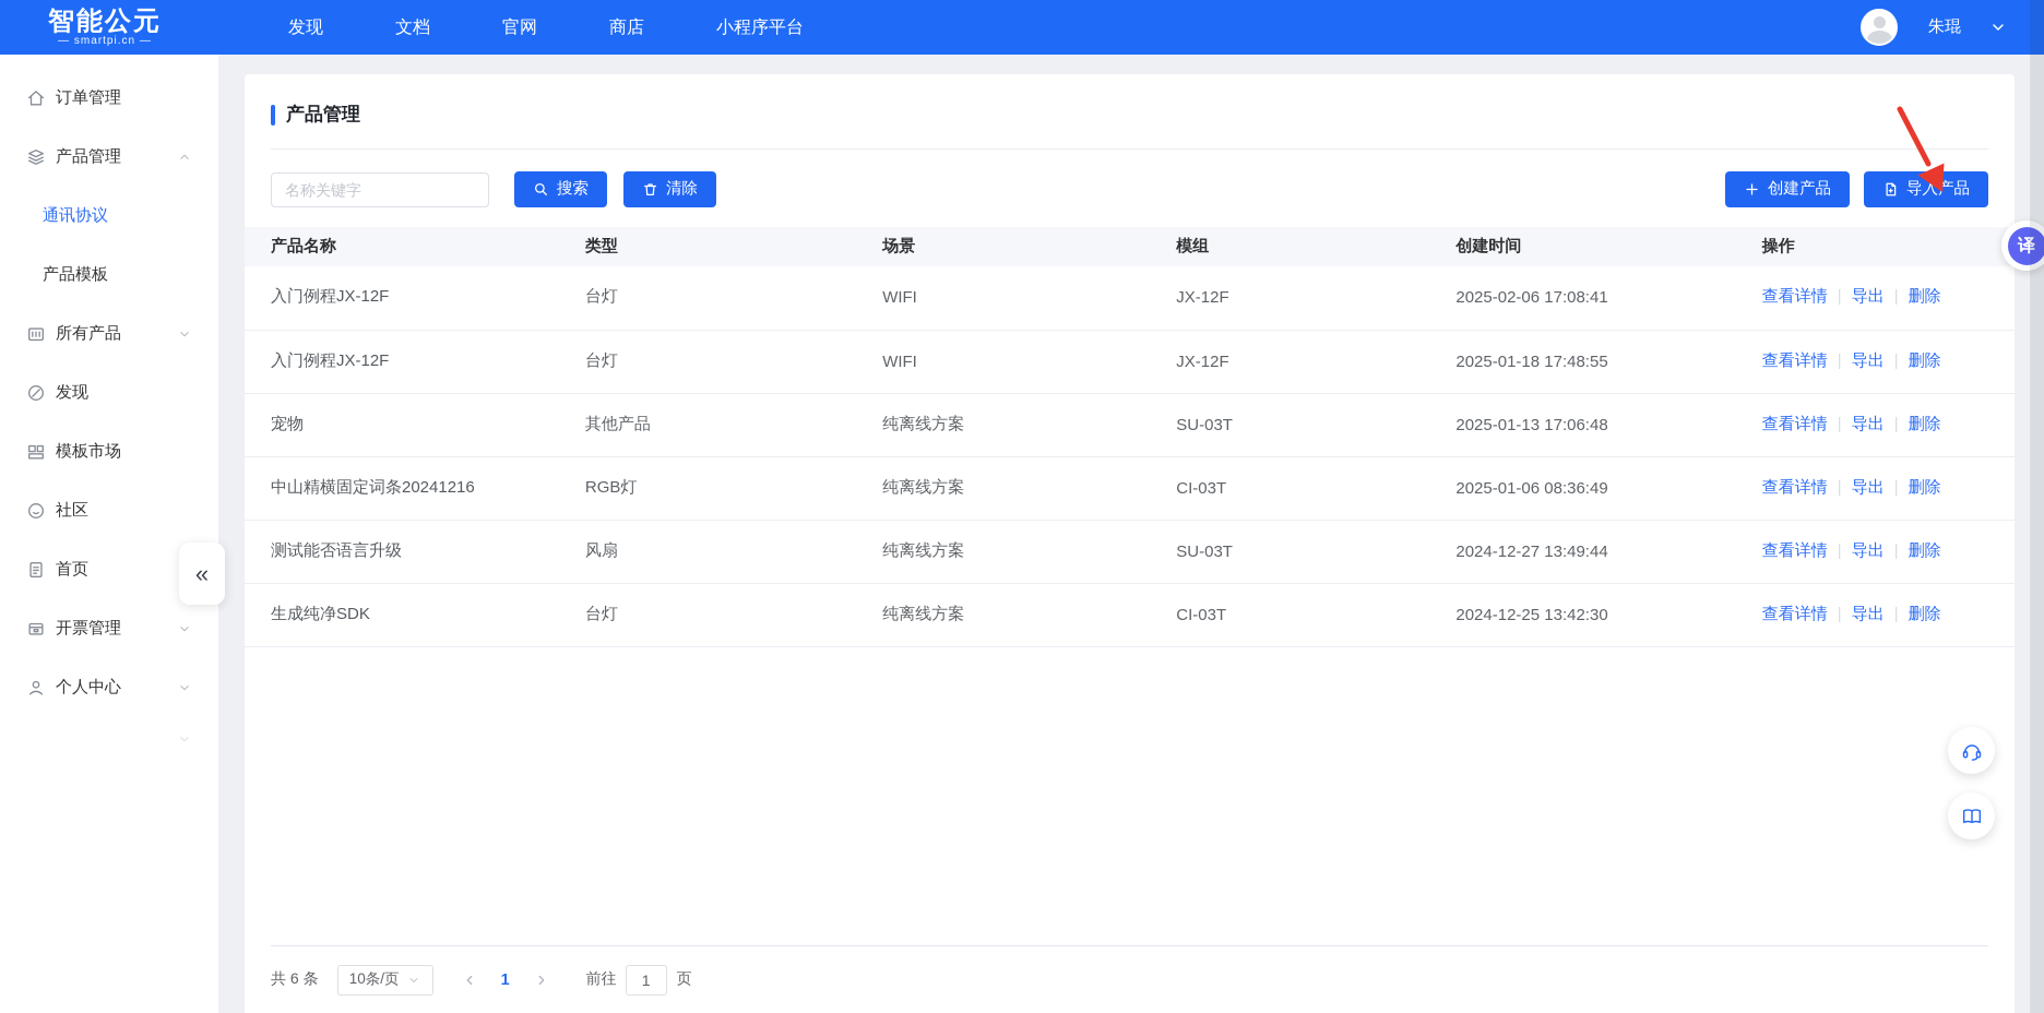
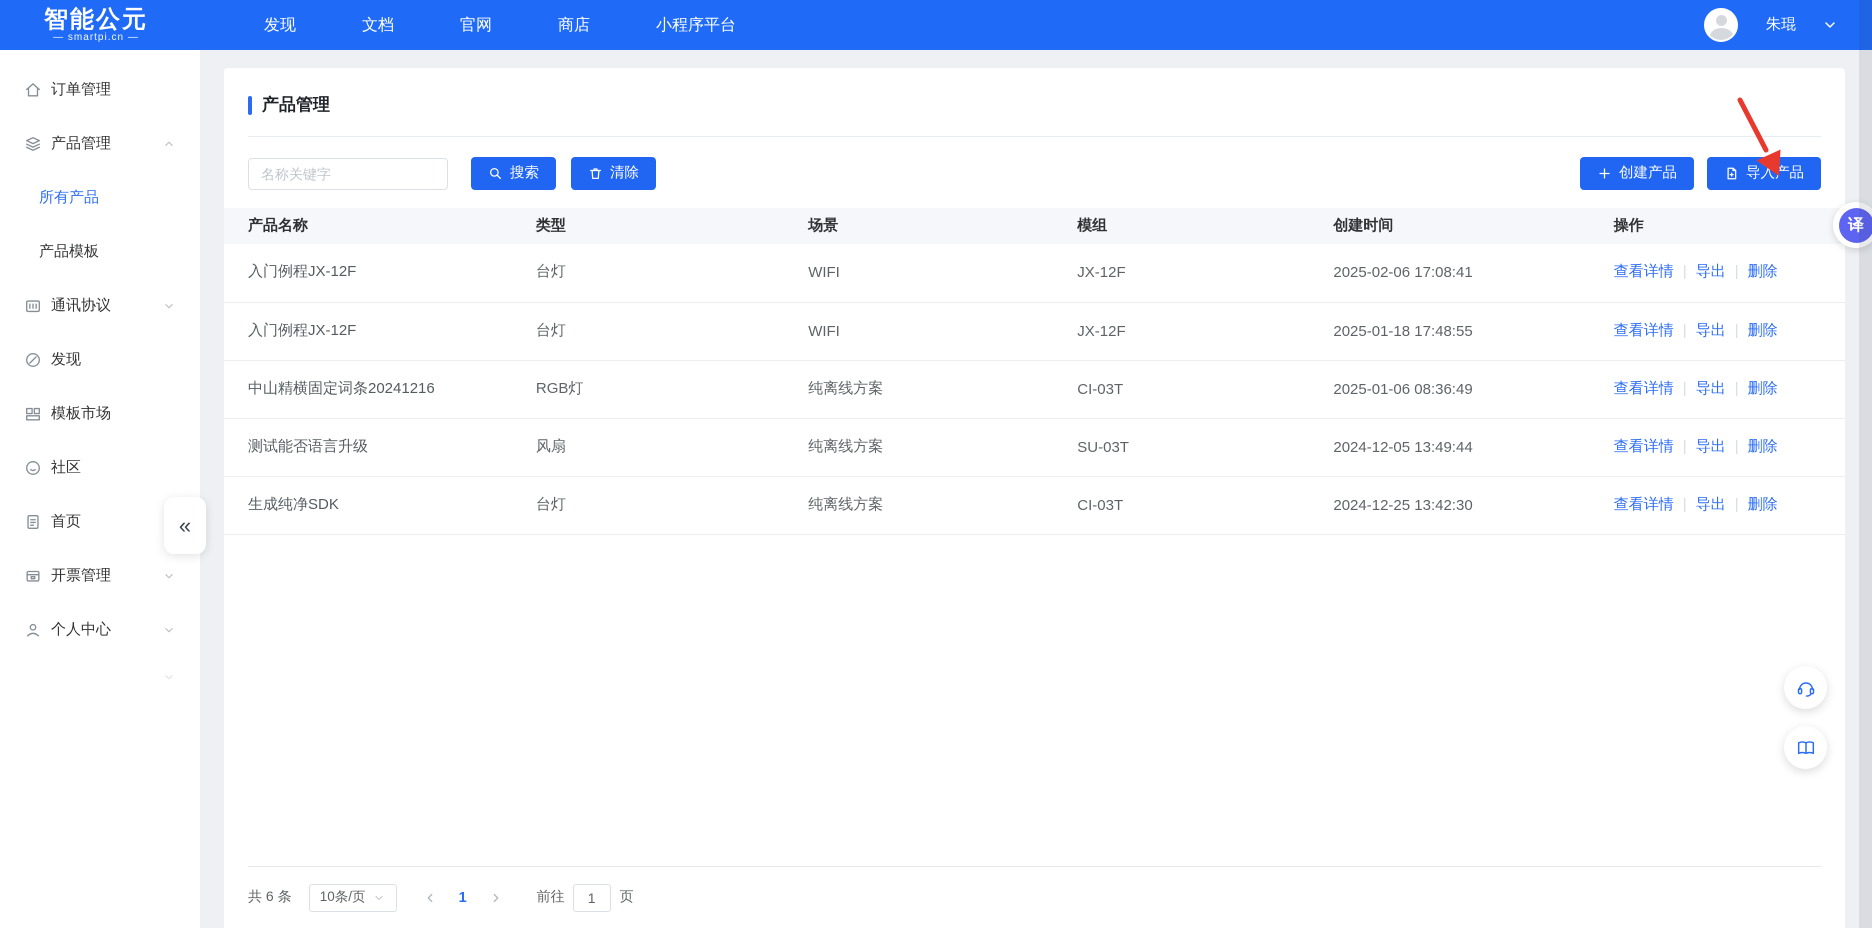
  智能公元
  — smartpi.cn —
  发现
  文档
  官网
  商店
  小程序平台
  朱琨
  订单管理
  产品管理
- 通讯协议
+ 所有产品
  产品模板
- 所有产品
+ 通讯协议
  发现
  模板市场
  社区
  首页
  开票管理
  个人中心
  «
  产品管理
  名称关键字
  搜索
  清除
  创建产品
  导入产品
  产品名称	类型	场景	模组	创建时间	操作
  入门例程JX-12F	台灯	WIFI	JX-12F	2025-02-06 17:08:41	查看详情 | 导出 | 删除
  入门例程JX-12F	台灯	WIFI	JX-12F	2025-01-18 17:48:55	查看详情 | 导出 | 删除
- 宠物	其他产品	纯离线方案	SU-03T	2025-01-13 17:06:48	查看详情 | 导出 | 删除
  中山精横固定词条20241216	RGB灯	纯离线方案	CI-03T	2025-01-06 08:36:49	查看详情 | 导出 | 删除
- 测试能否语言升级	风扇	纯离线方案	SU-03T	2024-12-27 13:49:44	查看详情 | 导出 | 删除
+ 测试能否语言升级	风扇	纯离线方案	SU-03T	2024-12-05 13:49:44	查看详情 | 导出 | 删除
  生成纯净SDK	台灯	纯离线方案	CI-03T	2024-12-25 13:42:30	查看详情 | 导出 | 删除
  共 6 条
  10条/页
  1
  前往
  1
  页
  译
